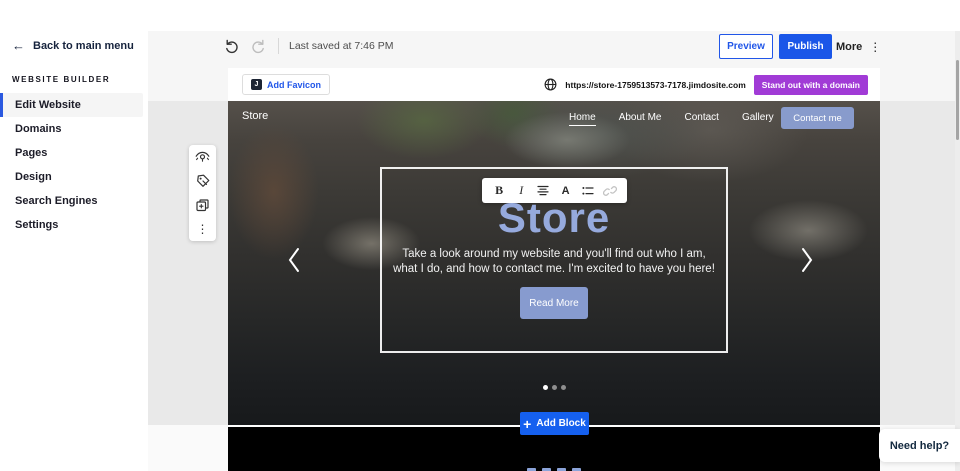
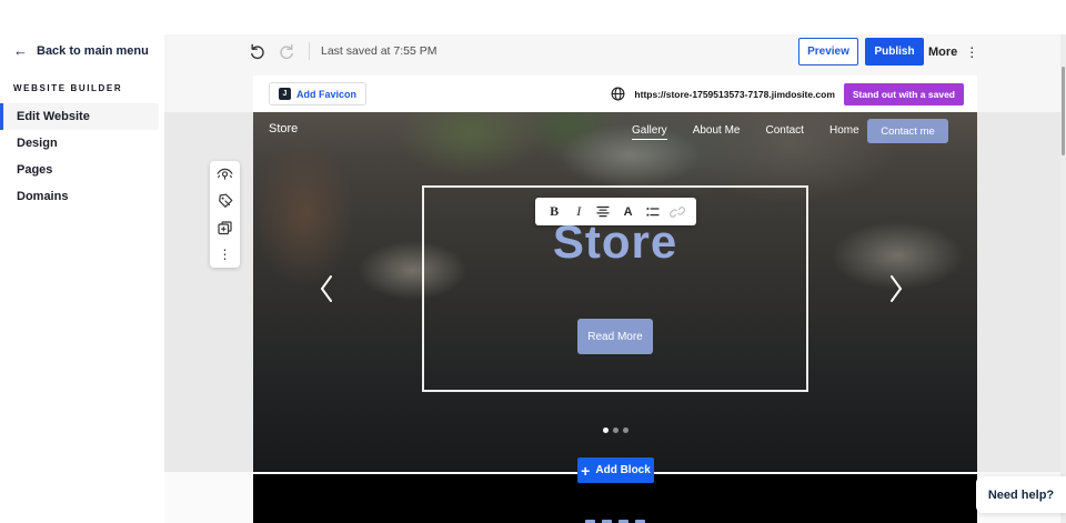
  ←
  Back to main menu
  WEBSITE BUILDER
  Edit Website
- Domains
+ Design
  Pages
- Design
+ Domains
- Search Engines
- Settings
- Last saved at 7:46 PM
+ Last saved at 7:55 PM
  Preview
  Publish
  More
  ⋮
  Add Favicon
  https://store-1759513573-7178.jimdosite.com
- Stand out with a domain
+ Stand out with a saved
  Store
- Home
+ Gallery
  About Me
  Contact
- Gallery
+ Home
  Contact me
  B
  I
  A
  Store
- Take a look around my website and you'll find out who I am, what I do, and how to contact me. I'm excited to have you here!
  Read More
  +
  Add Block
  ⋮
  Need help?
